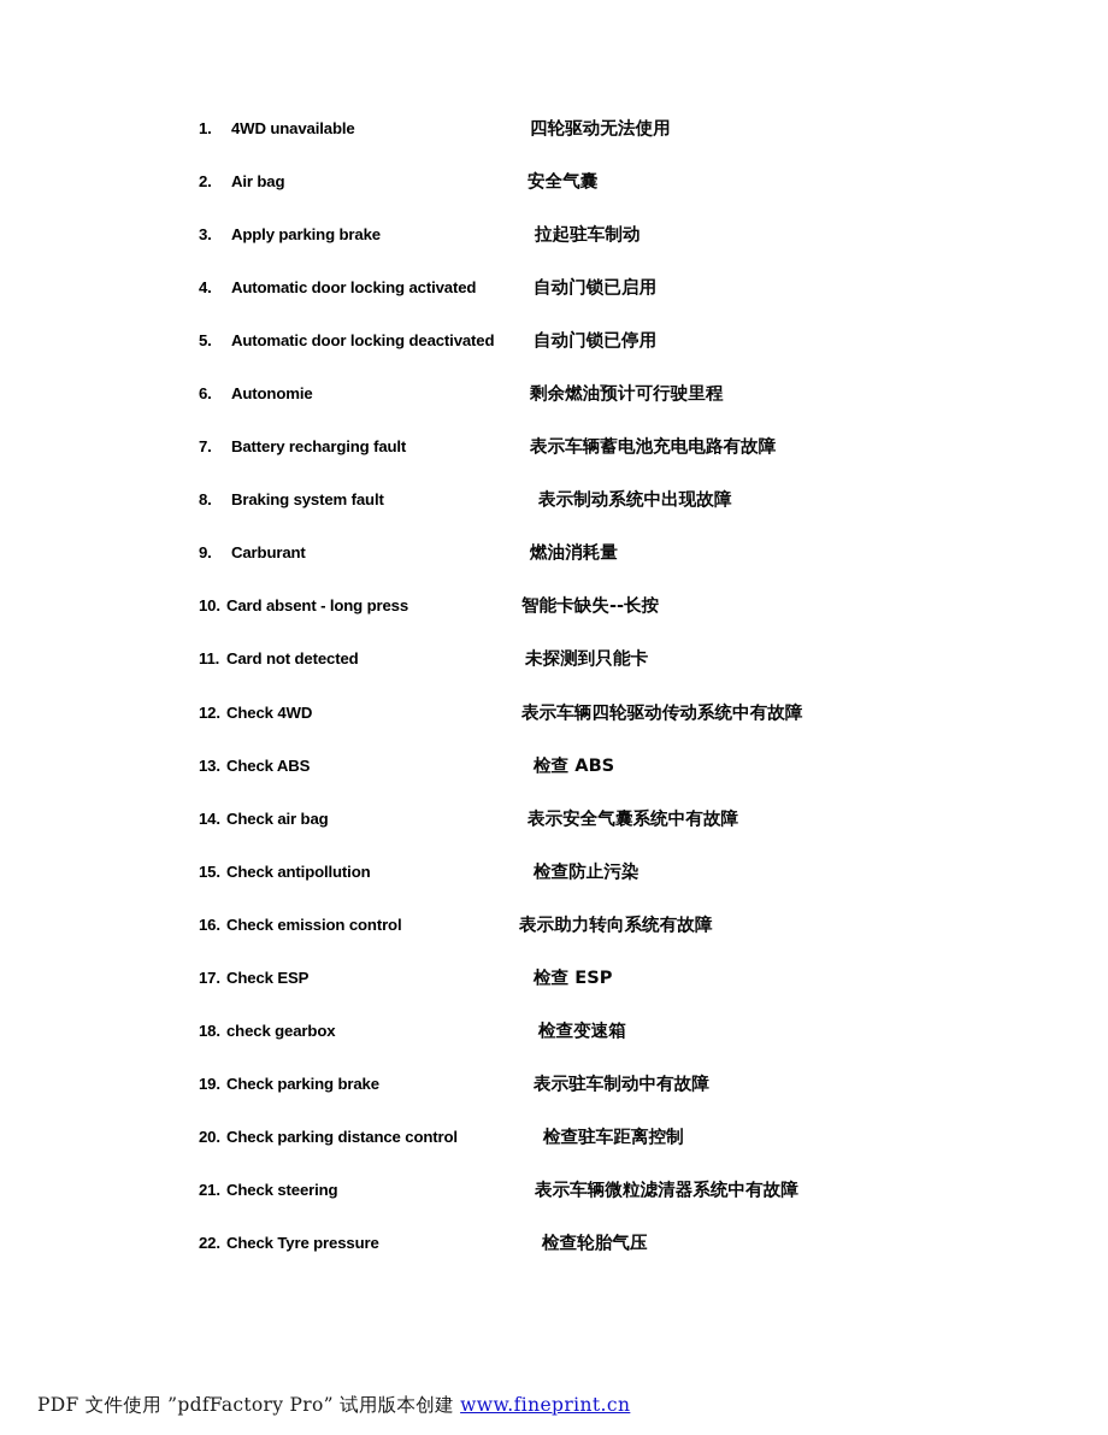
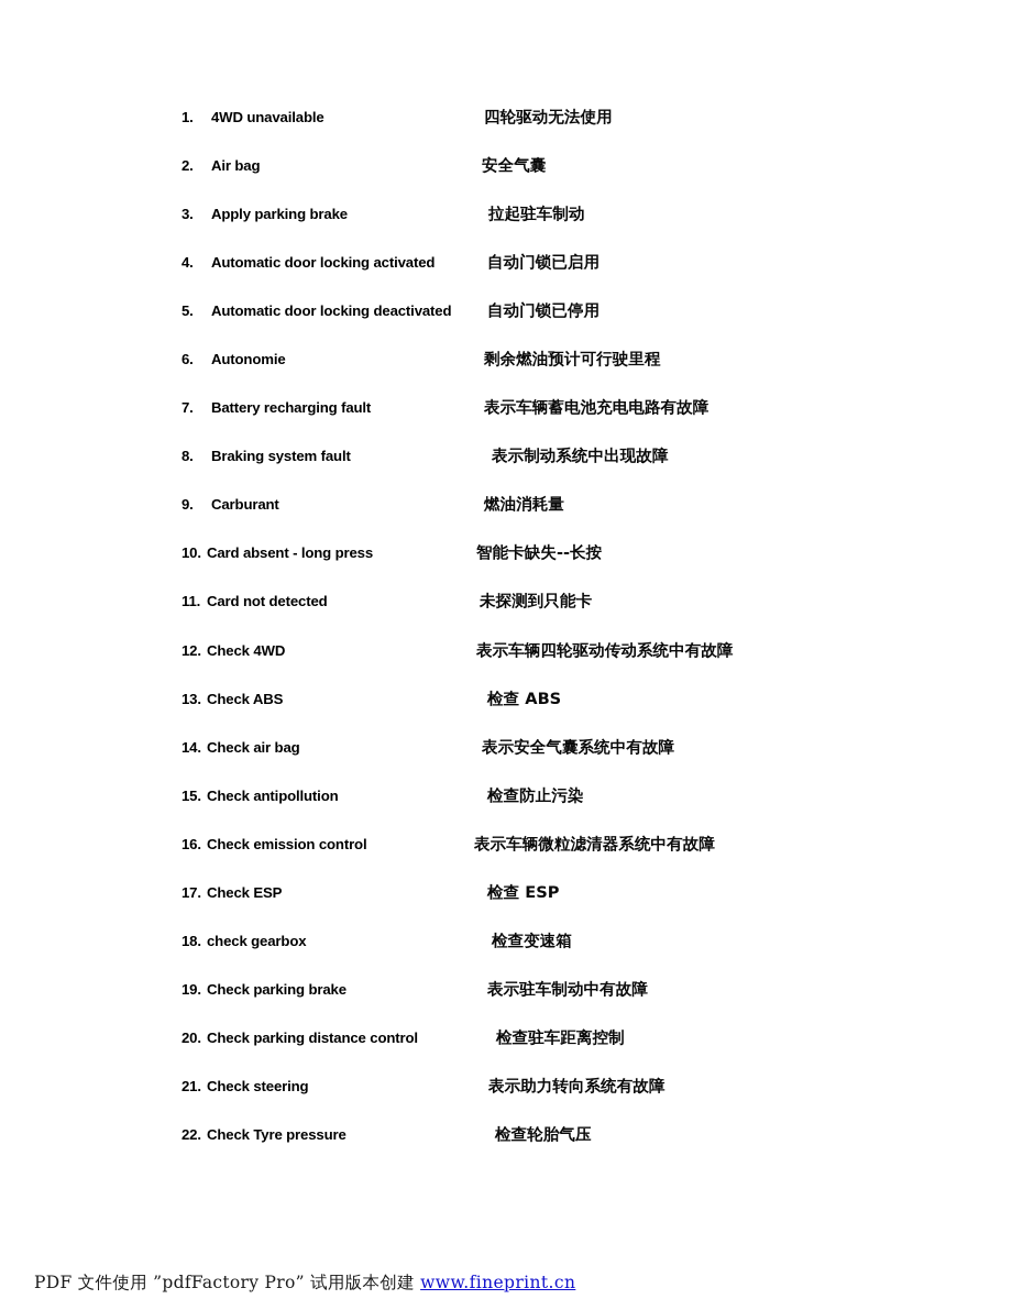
  1. 4WD unavailable
  四轮驱动无法使用
  2. Air bag
  安全气囊
  3. Apply parking brake
  拉起驻车制动
  4. Automatic door locking activated
  自动门锁已启用
  5. Automatic door locking deactivated
  自动门锁已停用
  6. Autonomie
  剩余燃油预计可行驶里程
  7. Battery recharging fault
  表示车辆蓄电池充电电路有故障
  8. Braking system fault
  表示制动系统中出现故障
  9. Carburant
  燃油消耗量
  10. Card absent - long press
  智能卡缺失--长按
  11. Card not detected
  未探测到只能卡
  12. Check 4WD
  表示车辆四轮驱动传动系统中有故障
  13. Check ABS
  检查 ABS
  14. Check air bag
  表示安全气囊系统中有故障
  15. Check antipollution
  检查防止污染
  16. Check emission control
- 表示助力转向系统有故障
+ 表示车辆微粒滤清器系统中有故障
  17. Check ESP
  检查 ESP
  18. check gearbox
  检查变速箱
  19. Check parking brake
  表示驻车制动中有故障
  20. Check parking distance control
  检查驻车距离控制
  21. Check steering
- 表示车辆微粒滤清器系统中有故障
+ 表示助力转向系统有故障
  22. Check Tyre pressure
  检查轮胎气压
  PDF 文件使用 ”pdfFactory Pro” 试用版本创建 www.fineprint.cn
